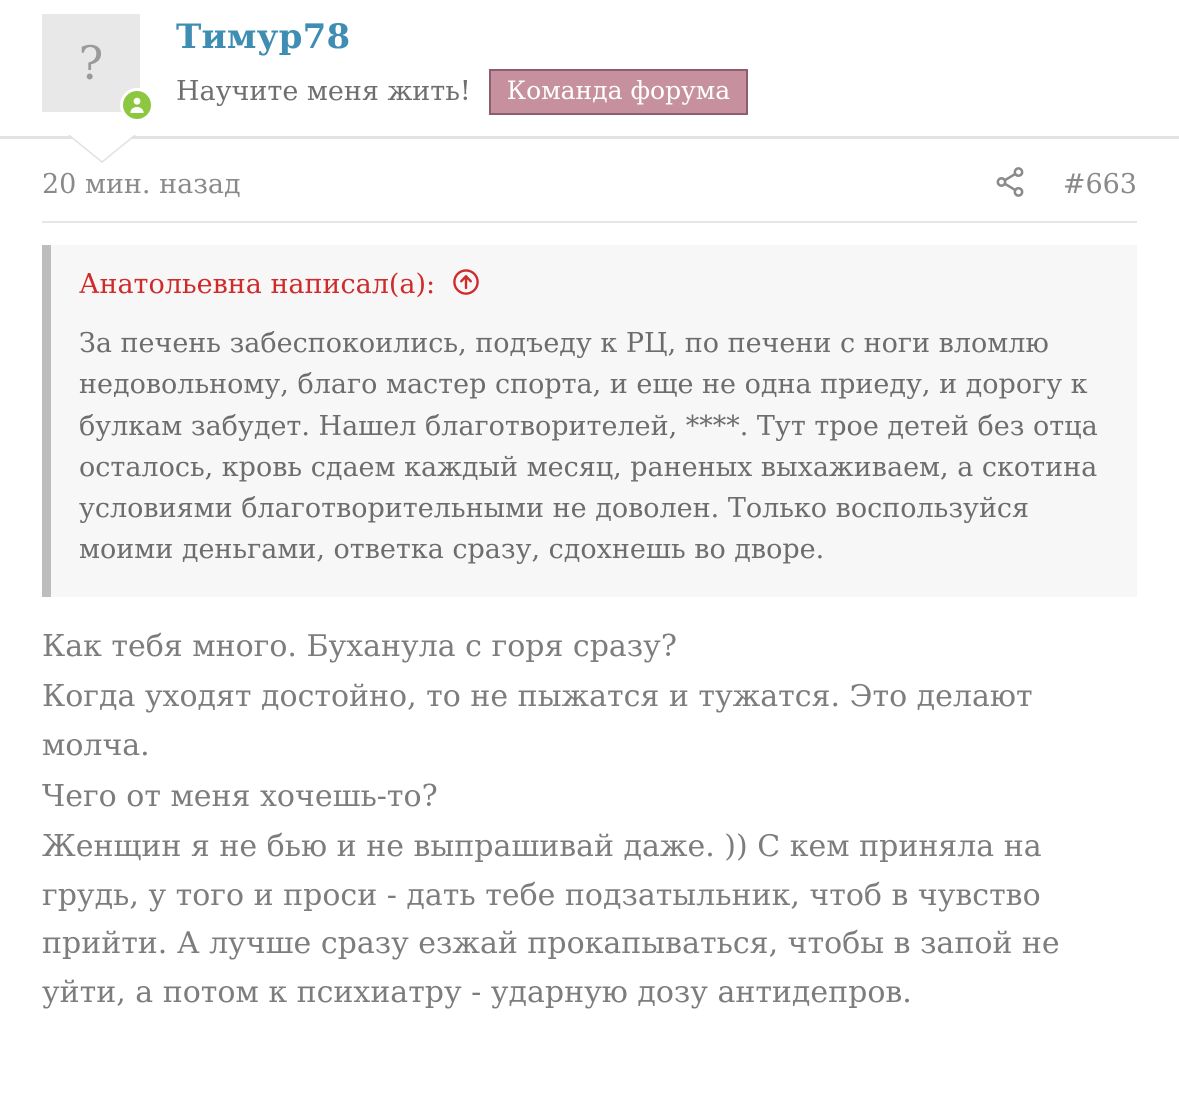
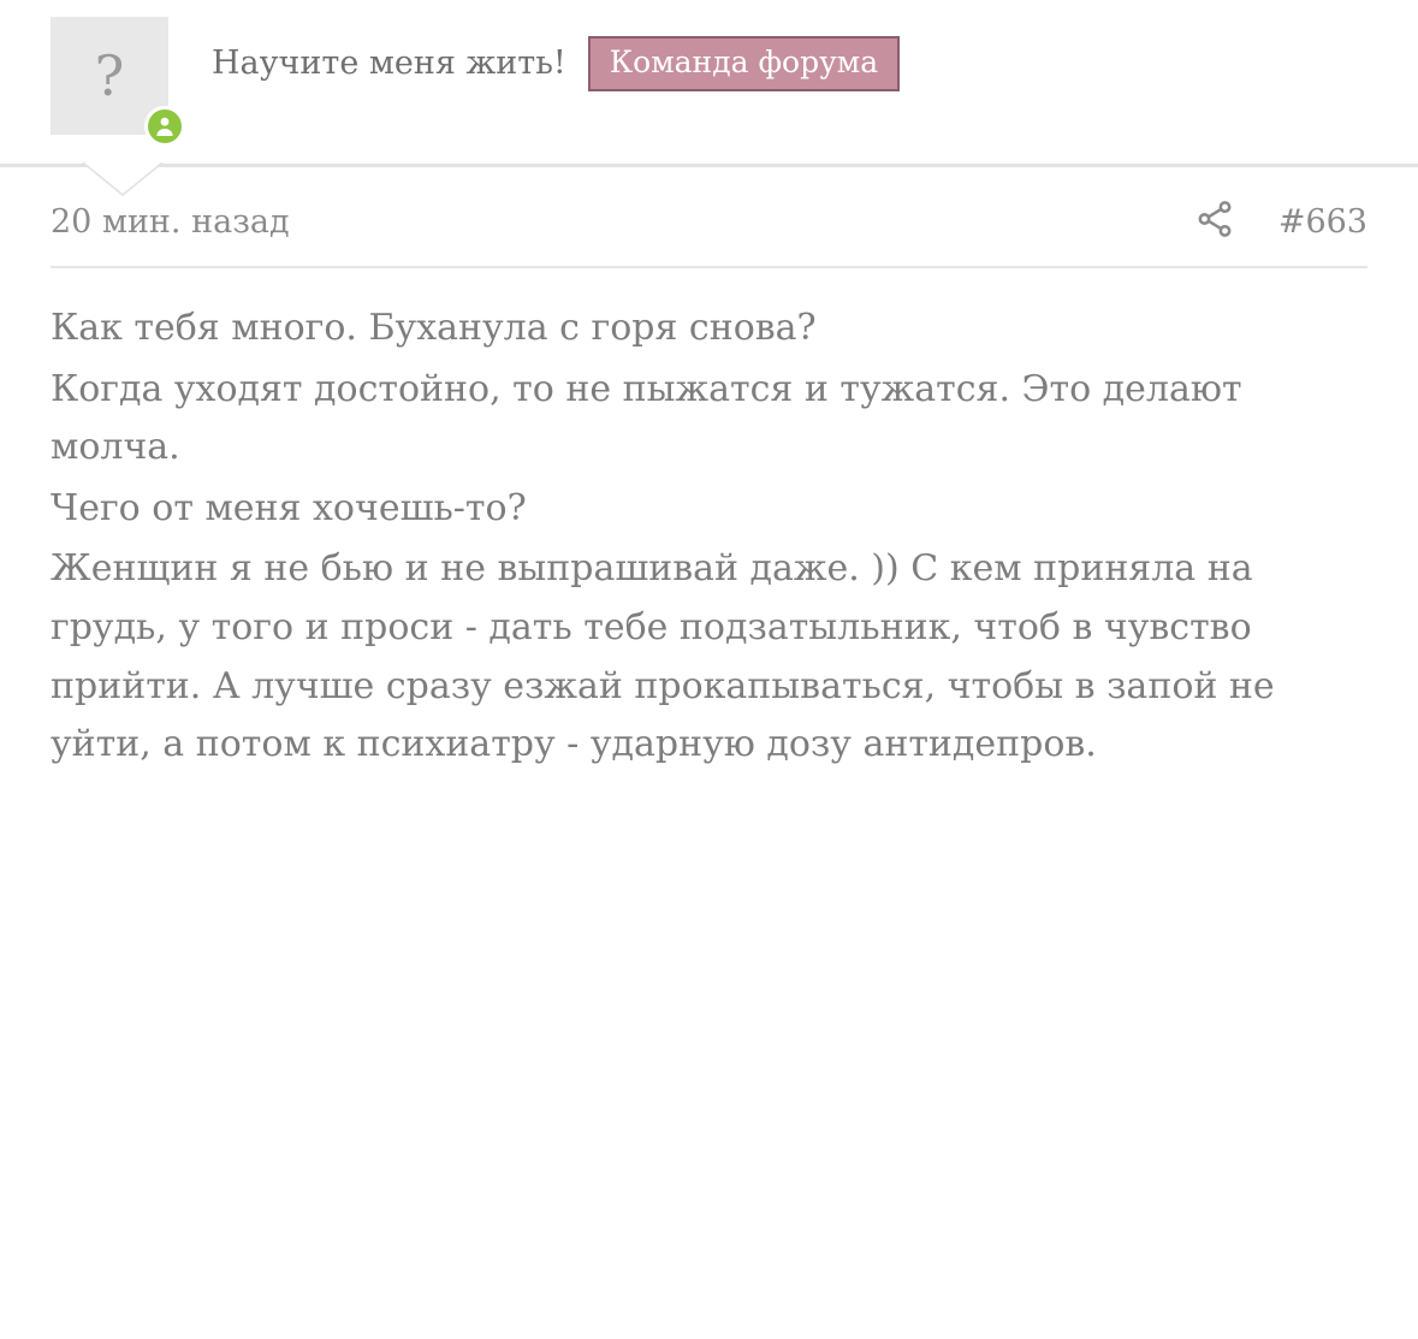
  ?
- Тимур78
  Научите меня жить!
  Команда форума
  20 мин. назад
  #663
- Анатольевна написал(а):
- За печень забеспокоились, подъеду к РЦ, по печени с ноги вломлю недовольному, благо мастер спорта, и еще не одна приеду, и дорогу к булкам забудет. Нашел благотворителей, ****. Тут трое детей без отца осталось, кровь сдаем каждый месяц, раненых выхаживаем, а скотина условиями благотворительными не доволен. Только воспользуйся моими деньгами, ответка сразу, сдохнешь во дворе.
- Как тебя много. Буханула с горя сразу?
+ Как тебя много. Буханула с горя снова?
  Когда уходят достойно, то не пыжатся и тужатся. Это делают молча.
  Чего от меня хочешь-то?
  Женщин я не бью и не выпрашивай даже. )) С кем приняла на грудь, у того и проси - дать тебе подзатыльник, чтоб в чувство прийти. А лучше сразу езжай прокапываться, чтобы в запой не уйти, а потом к психиатру - ударную дозу антидепров.
